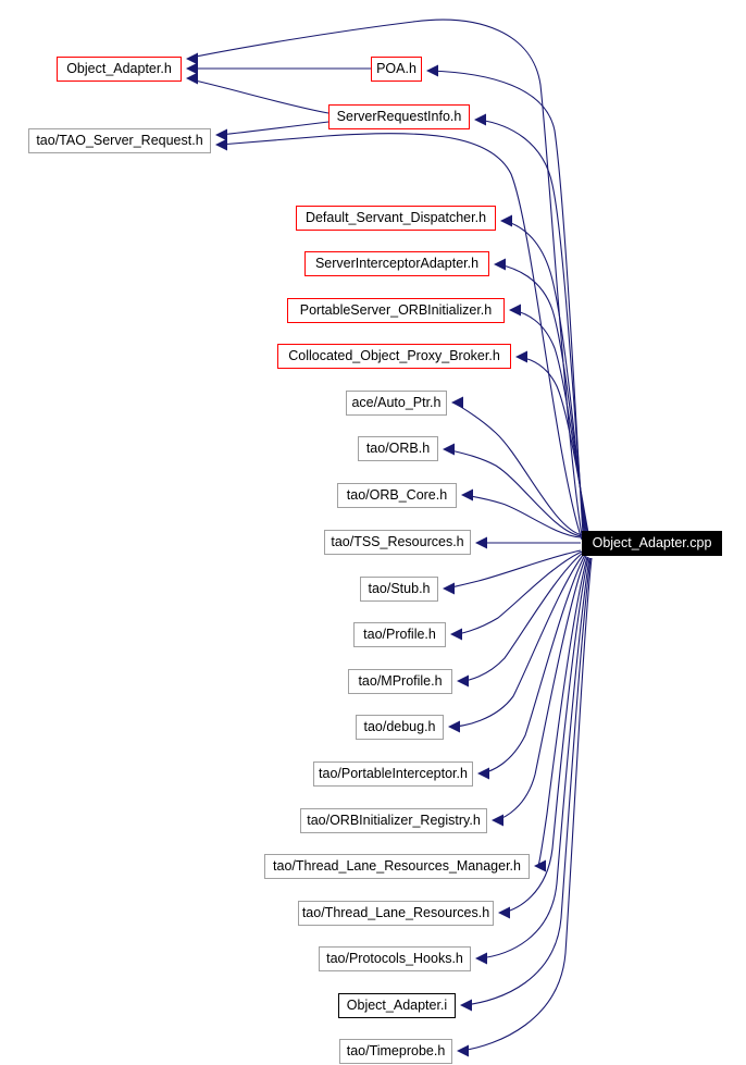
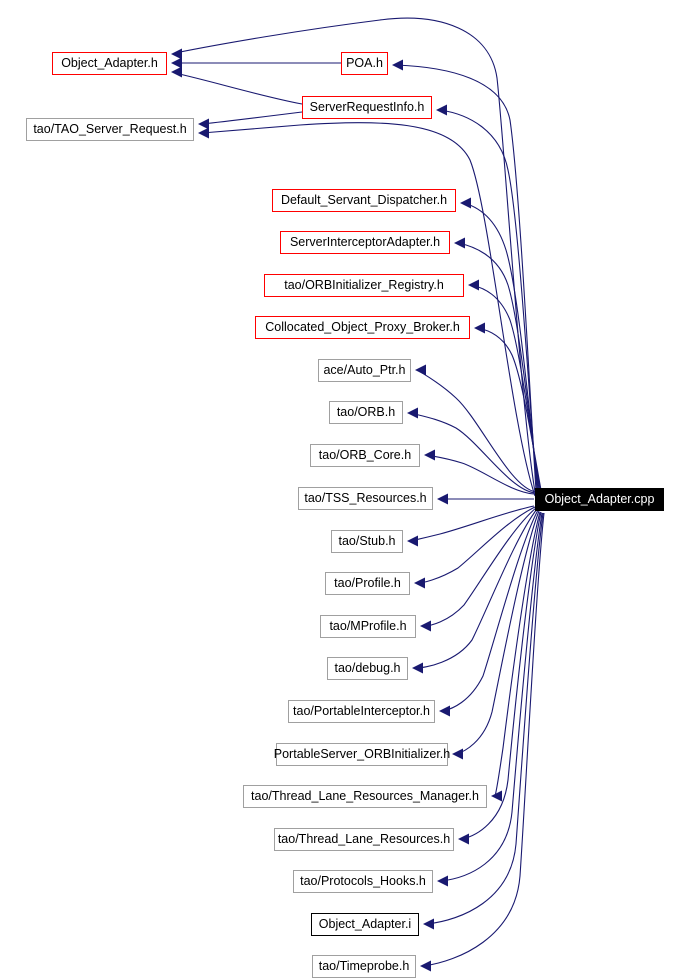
  Object_Adapter.h
  POA.h
  ServerRequestInfo.h
  tao/TAO_Server_Request.h
  Default_Servant_Dispatcher.h
  ServerInterceptorAdapter.h
- PortableServer_ORBInitializer.h
+ tao/ORBInitializer_Registry.h
  Collocated_Object_Proxy_Broker.h
  ace/Auto_Ptr.h
  tao/ORB.h
  tao/ORB_Core.h
  tao/TSS_Resources.h
  Object_Adapter.cpp
  tao/Stub.h
  tao/Profile.h
  tao/MProfile.h
  tao/debug.h
  tao/PortableInterceptor.h
- tao/ORBInitializer_Registry.h
+ PortableServer_ORBInitializer.h
  tao/Thread_Lane_Resources_Manager.h
  tao/Thread_Lane_Resources.h
  tao/Protocols_Hooks.h
  Object_Adapter.i
  tao/Timeprobe.h
